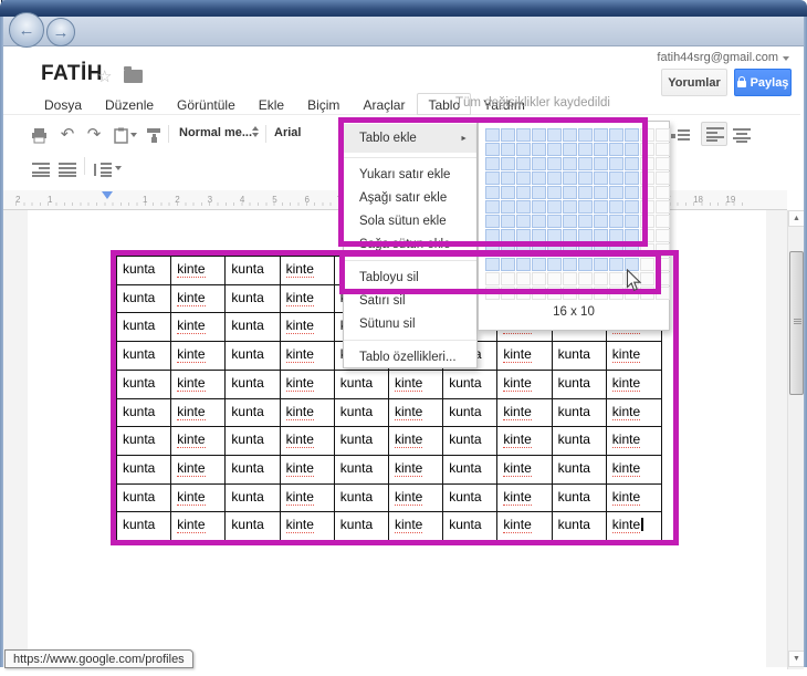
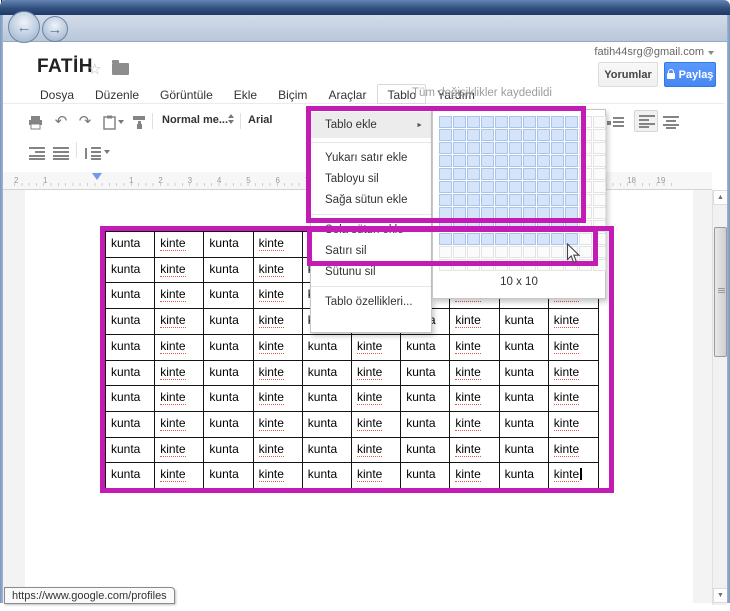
  ←
  →
  fatih44srg@gmail.com
  FATİH
  ☆
  Yorumlar
  Paylaş
  Dosya
  Düzenle
  Görüntüle
  Ekle
  Biçim
  Araçlar
  Tablo
  Yardım
  Tüm değişiklikler kaydedildi
  ↶
  ↷
  Normal me...
  Arial
  2
  1
  1
  2
  3
  4
  5
  6
  7
  18
  19
  kunta
  kinte
  kunta
  kinte
  kunta
  kinte
  kunta
  kinte
  kunta
  kinte
  kunta
  kinte
  kunta
  kinte
  kunta
  kinte
  kinte
  kunta
  kinte
  kunta
  kinte
  kunta
  kinte
  kunta
  kinte
  kunta
  kinte
  kunta
  kinte
  kunta
  kinte
  kunta
  kinte
  kunta
  kinte
  kunta
  kinte
  kunta
  kinte
  kunta
  kinte
  kunta
  kinte
  kunta
  kinte
  kunta
  kinte
  kunta
  kinte
  kunta
  kinte
  kunta
  kinte
  kunta
  kinte
  kunta
  kinte
  kunta
  kinte
  kunta
  kinte
  kunta
  kinte
  kunta
  kinte
  kunta
  kinte
  kunta
  kinte
  kunta
  kinte
  kunta
  kinte
  kunta
  kinte
  kunta
  kinte
  kunta
  kinte
  Tablo ekle
  Yukarı satır ekle
- Aşağı satır ekle
- Sola sütun ekle
+ Tabloyu sil
  Sağa sütun ekle
- Tabloyu sil
+ Sola sütun ekle
  Satırı sil
  Sütunu sil
  Tablo özellikleri...
- 16 x 10
+ 10 x 10
  https://www.google.com/profiles
